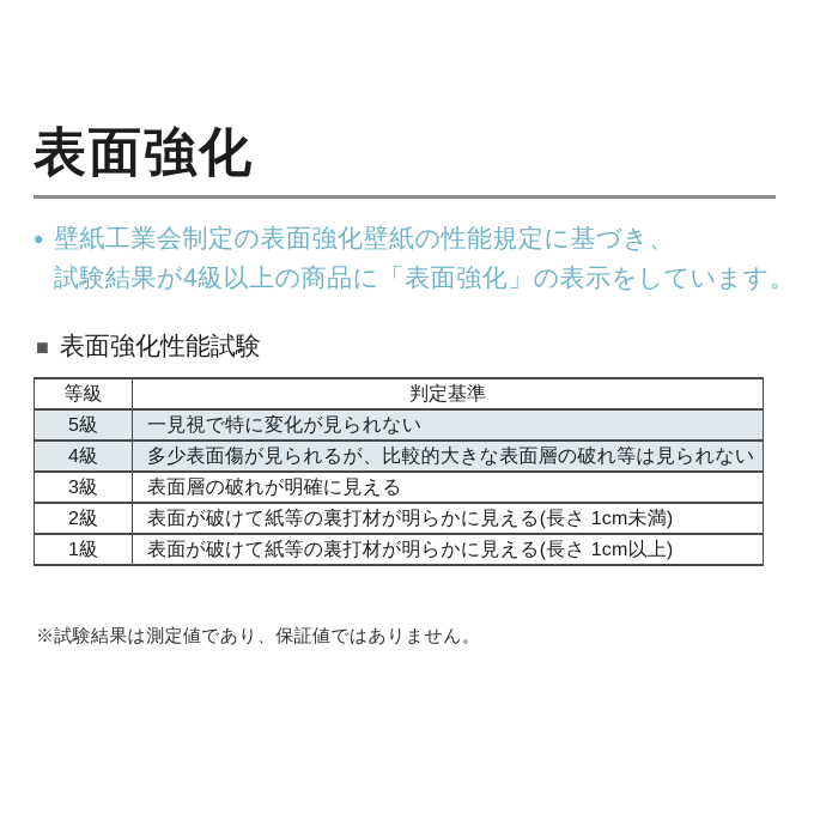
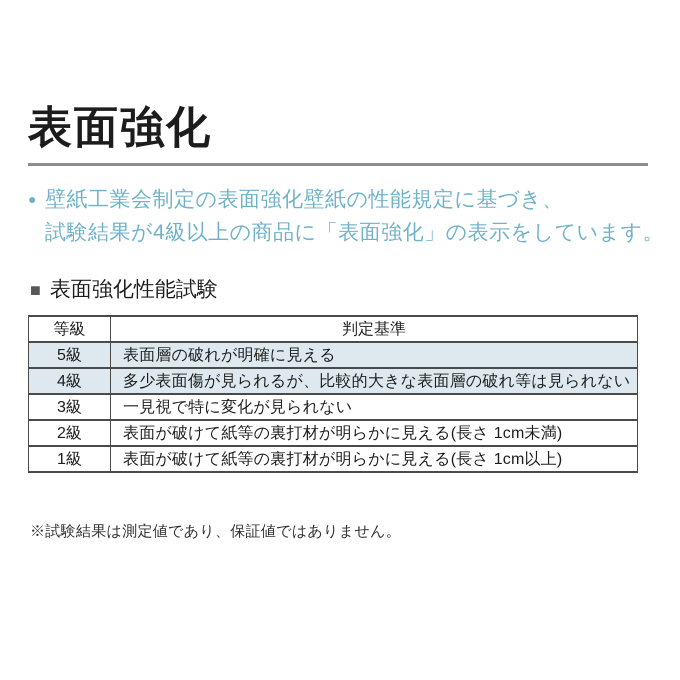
  表面強化
  ●
  壁紙工業会制定の表面強化壁紙の性能規定に基づき、
  試験結果が4級以上の商品に「表面強化」の表示をしています。
  ■
  表面強化性能試験
  等級	判定基準
- 5級	一見視で特に変化が見られない
+ 5級	表面層の破れが明確に見える
  4級	多少表面傷が見られるが、比較的大きな表面層の破れ等は見られない
- 3級	表面層の破れが明確に見える
+ 3級	一見視で特に変化が見られない
  2級	表面が破けて紙等の裏打材が明らかに見える(長さ 1cm未満)
  1級	表面が破けて紙等の裏打材が明らかに見える(長さ 1cm以上)
  ※試験結果は測定値であり、保証値ではありません。
